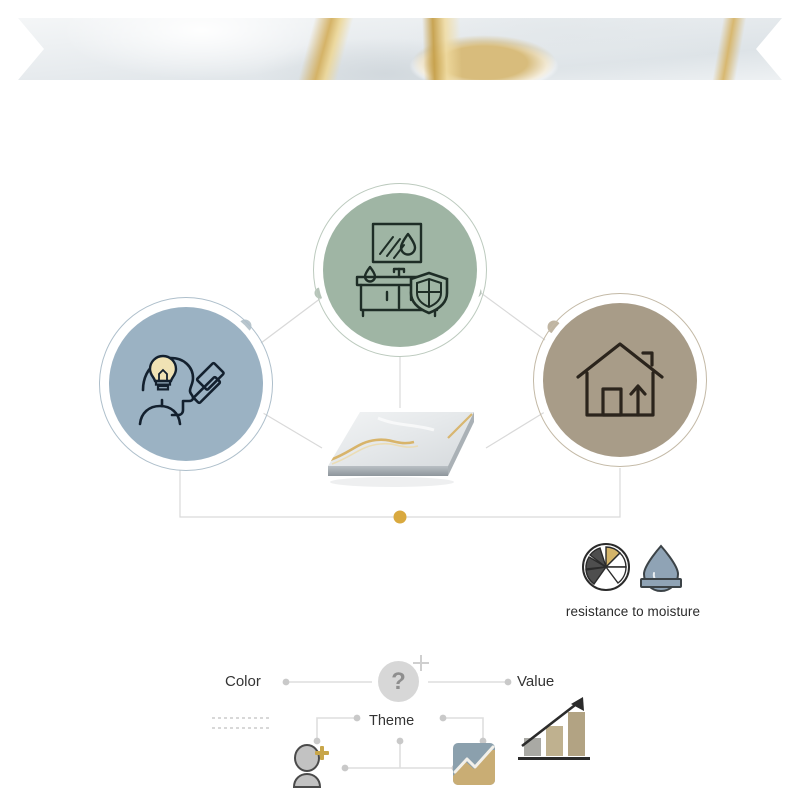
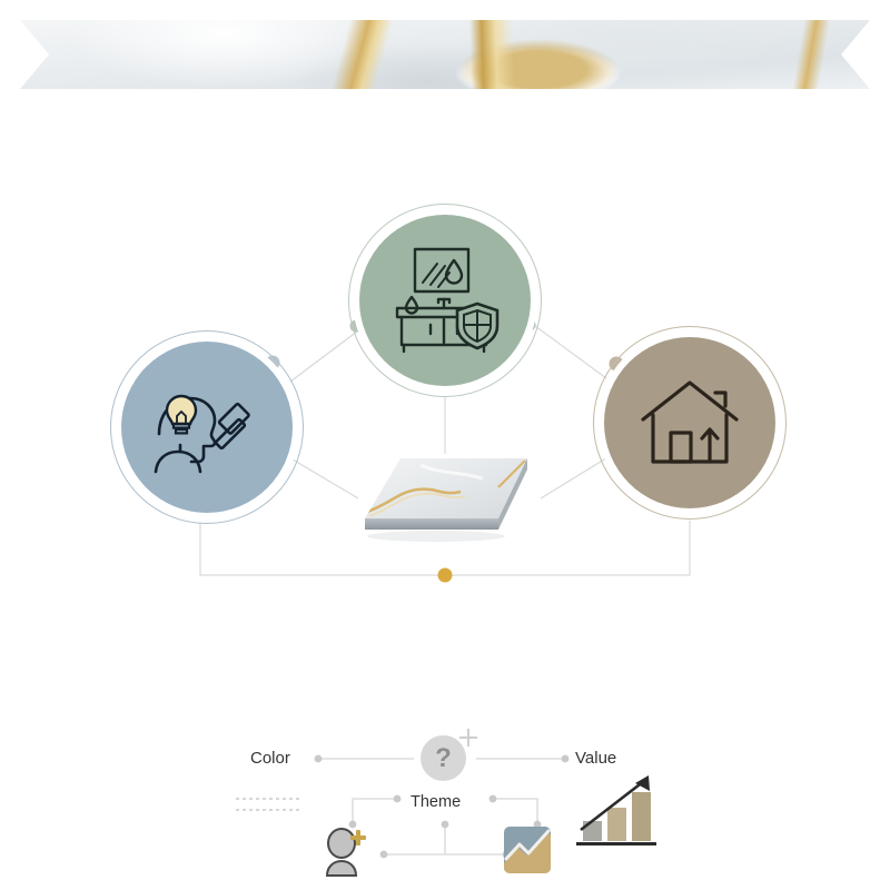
- resistance to moisture
  Color
  Value
  Theme
  ?
